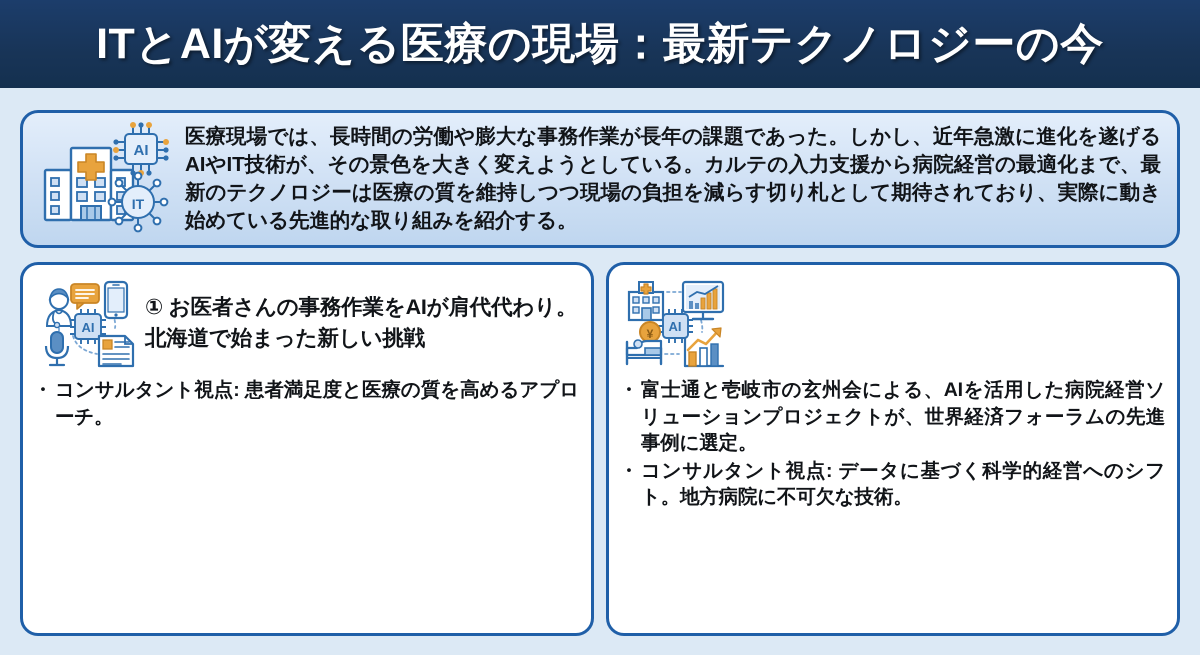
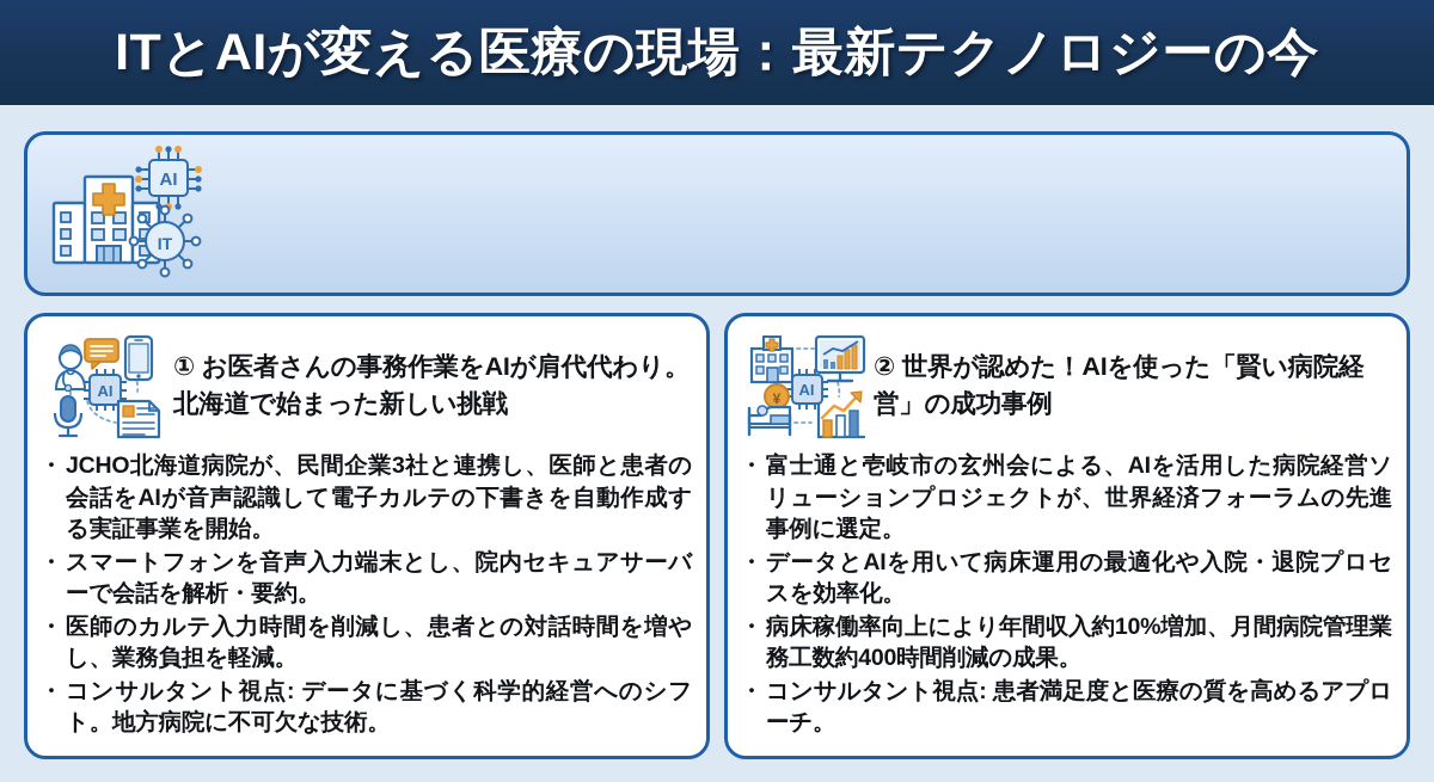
  ITとAIが変える医療の現場：最新テクノロジーの今
  AI
  IT
- 医療現場では、長時間の労働や膨大な事務作業が長年の課題であった。しかし、近年急激に進化を遂げるAIやIT技術が、その景色を大きく変えようとしている。カルテの入力支援から病院経営の最適化まで、最新のテクノロジーは医療の質を維持しつつ現場の負担を減らす切り札として期待されており、実際に動き始めている先進的な取り組みを紹介する。
  AI
  ① お医者さんの事務作業をAIが肩代代わり。北海道で始まった新しい挑戦
+ JCHO北海道病院が、民間企業3社と連携し、医師と患者の会話をAIが音声認識して電子カルテの下書きを自動作成する実証事業を開始。
+ スマートフォンを音声入力端末とし、院内セキュアサーバーで会話を解析・要約。
+ 医師のカルテ入力時間を削減し、患者との対話時間を増やし、業務負担を軽減。
- コンサルタント視点: 患者満足度と医療の質を高めるアプローチ。
+ コンサルタント視点: データに基づく科学的経営へのシフト。地方病院に不可欠な技術。
  AI
  ¥
+ ② 世界が認めた！AIを使った「賢い病院経営」の成功事例
  富士通と壱岐市の玄州会による、AIを活用した病院経営ソリューションプロジェクトが、世界経済フォーラムの先進事例に選定。
+ データとAIを用いて病床運用の最適化や入院・退院プロセスを効率化。
+ 病床稼働率向上により年間収入約10%増加、月間病院管理業務工数約400時間削減の成果。
- コンサルタント視点: データに基づく科学的経営へのシフト。地方病院に不可欠な技術。
+ コンサルタント視点: 患者満足度と医療の質を高めるアプローチ。
